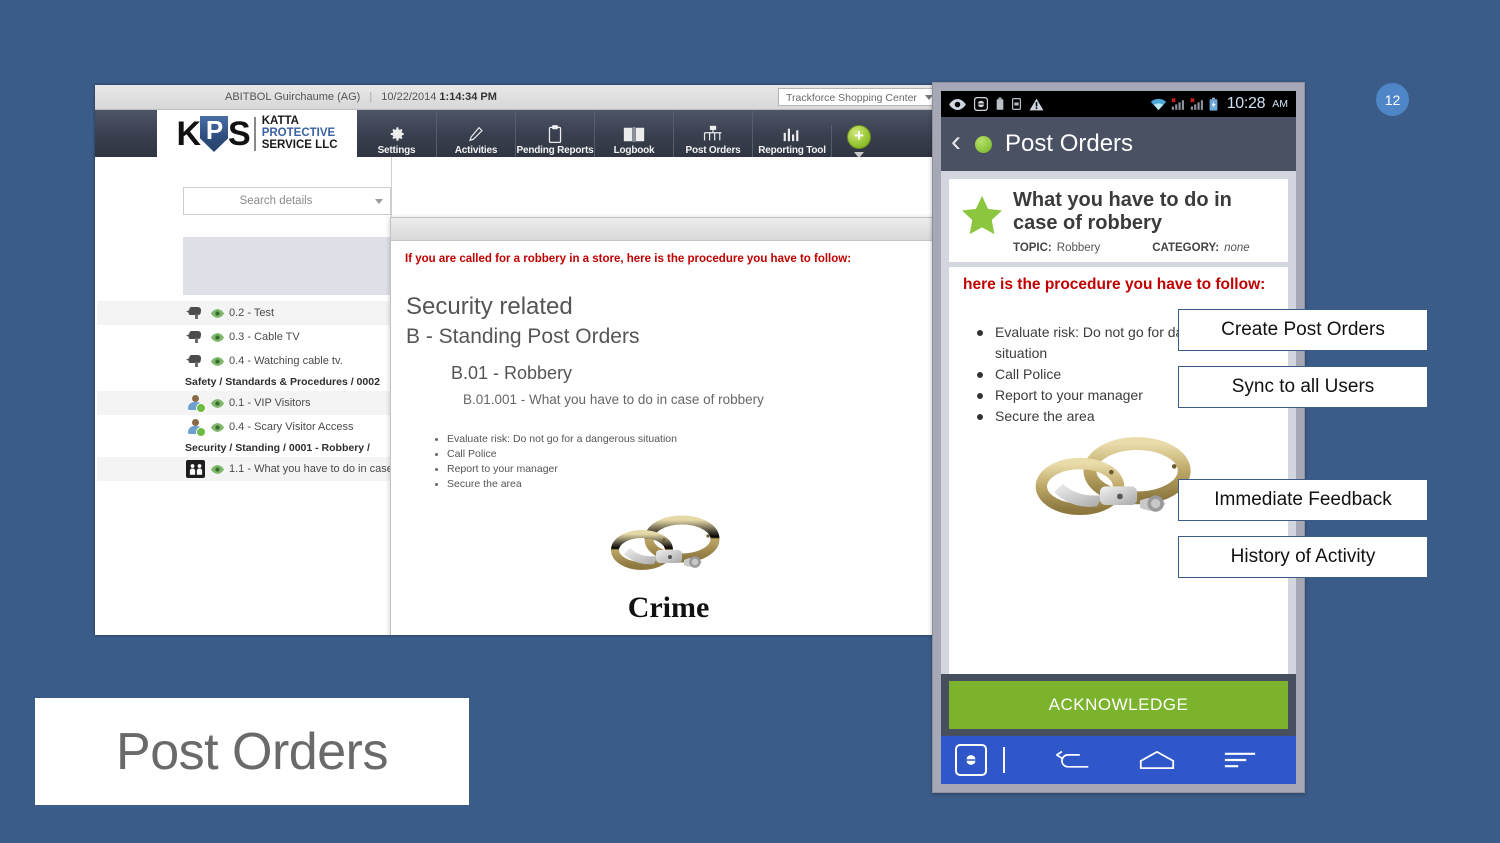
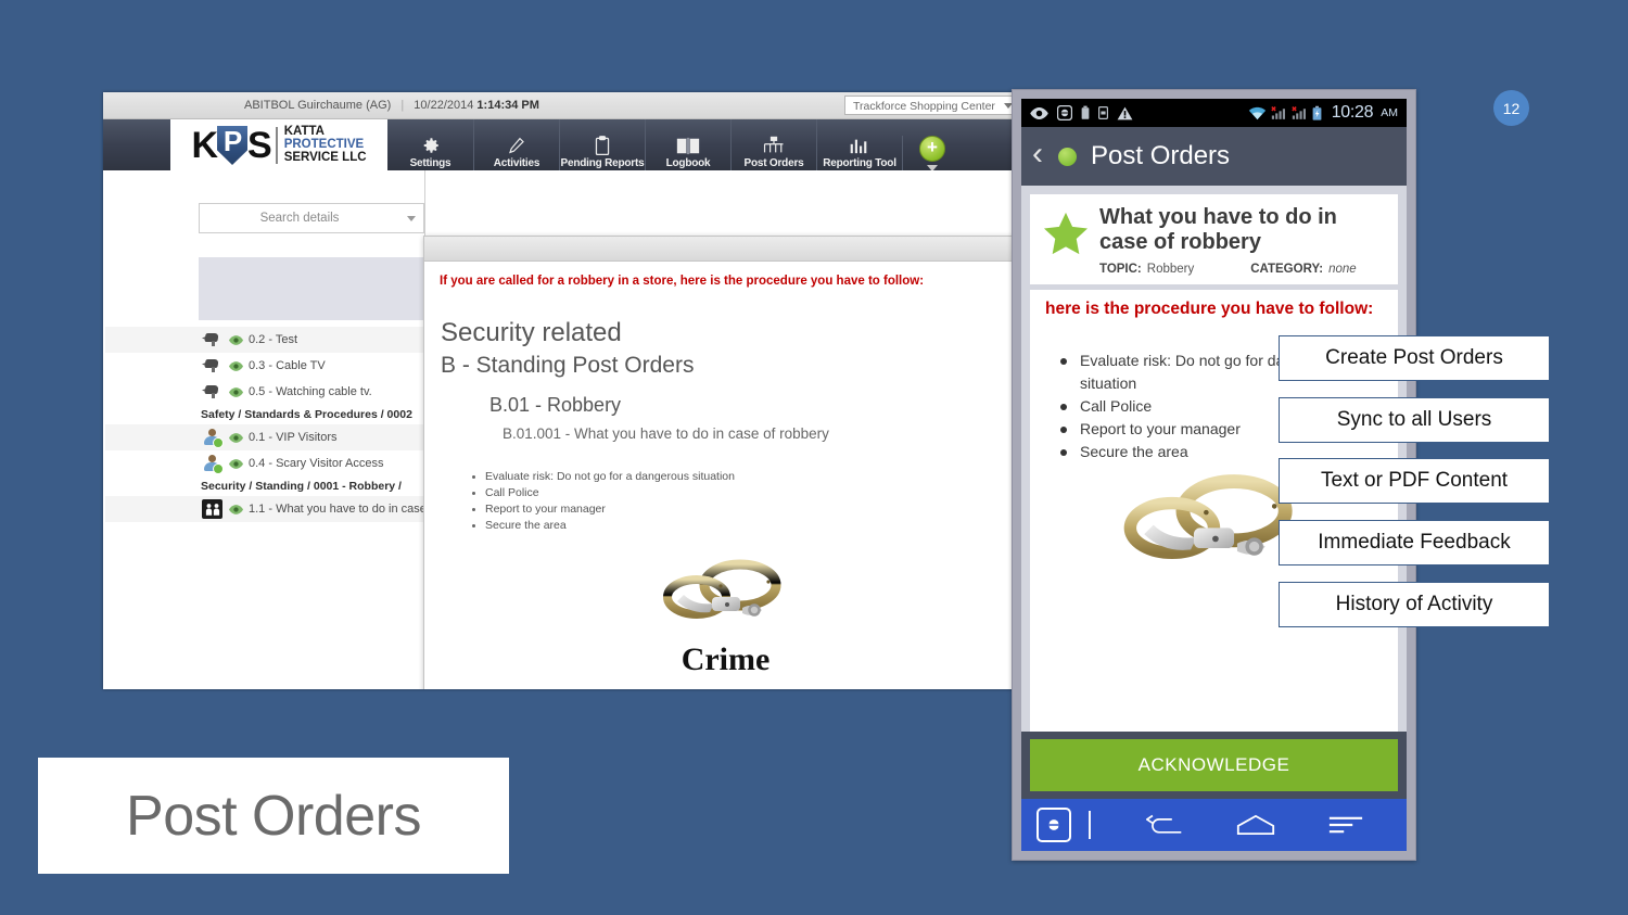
  ABITBOL Guirchaume (AG) | 10/22/2014 1:14:34 PM
  Trackforce Shopping Center
  K
  P
  S
  KATTA
  PROTECTIVE
  SERVICE LLC
  Settings
  Activities
  Pending Reports
  Logbook
  Post Orders
  Reporting Tool
  +
  Search details
  0.2 - Test
  0.3 - Cable TV
- 0.4 - Watching cable tv.
+ 0.5 - Watching cable tv.
  Safety / Standards & Procedures / 0002
  0.1 - VIP Visitors
  0.4 - Scary Visitor Access
  Security / Standing / 0001 - Robbery /
  1.1 - What you have to do in cas
  If you are called for a robbery in a store, here is the procedure you have to follow:
  Security related
  B - Standing Post Orders
  B.01 - Robbery
  B.01.001 - What you have to do in case of robbery
  Evaluate risk: Do not go for a dangerous situation
  Call Police
  Report to your manager
  Secure the area
  Crime
  10:28
  AM
  ‹
  Post Orders
  What you have to do in case of robbery
  TOPIC:
  Robbery
  CATEGORY:
  none
  here is the procedure you have to follow:
  Evaluate risk: Do not go for d situation
  Call Police
  Report to your manager
  Secure the area
  ACKNOWLEDGE
  Create Post Orders
  Sync to all Users
+ Text or PDF Content
  Immediate Feedback
  History of Activity
  Post Orders
  12
